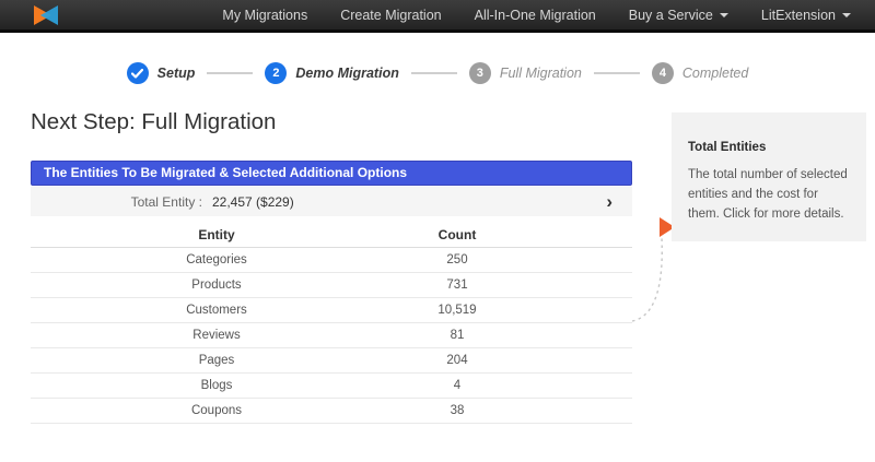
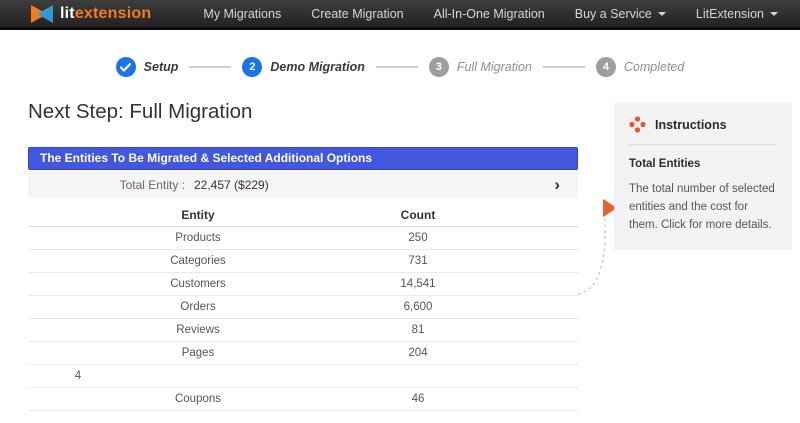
+ litextension
  My Migrations
  Create Migration
  All-In-One Migration
  Buy a Service
  LitExtension
  Setup
  2
  Demo Migration
  3
  Full Migration
  4
  Completed
  Next Step: Full Migration
  The Entities To Be Migrated & Selected Additional Options
  Total Entity :
  22,457 ($229)
  ›
  Entity
  Count
- Categories
+ Products
  250
- Products
+ Categories
  731
  Customers
- 10,519
+ 14,541
+ Orders
+ 6,600
  Reviews
  81
  Pages
  204
- Blogs
  4
  Coupons
- 38
+ 46
+ Instructions
  Total Entities
  The total number of selected entities and the cost for them. Click for more details.
